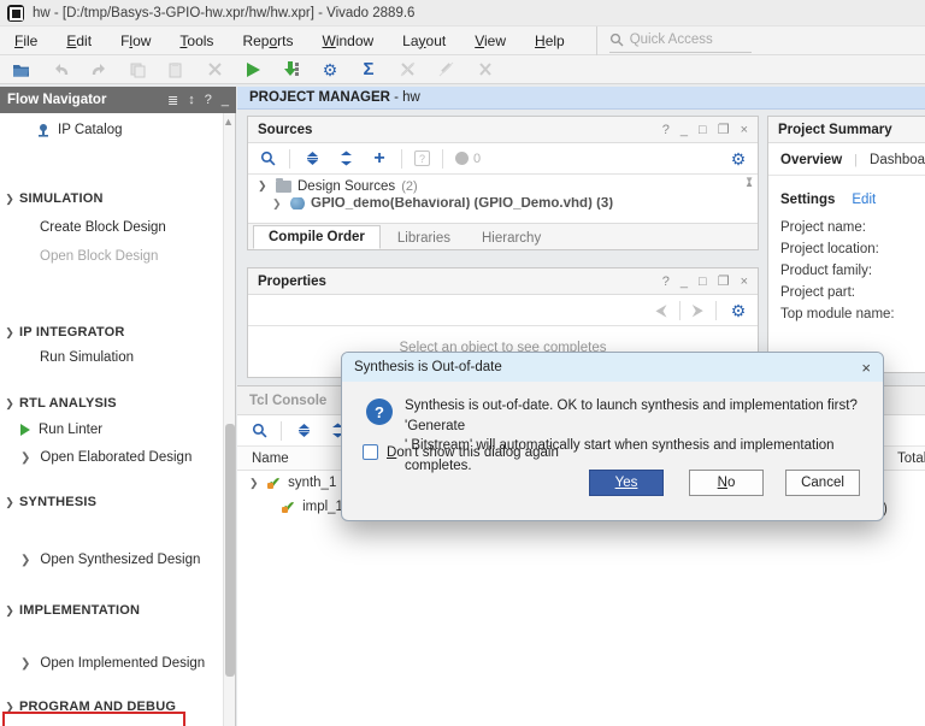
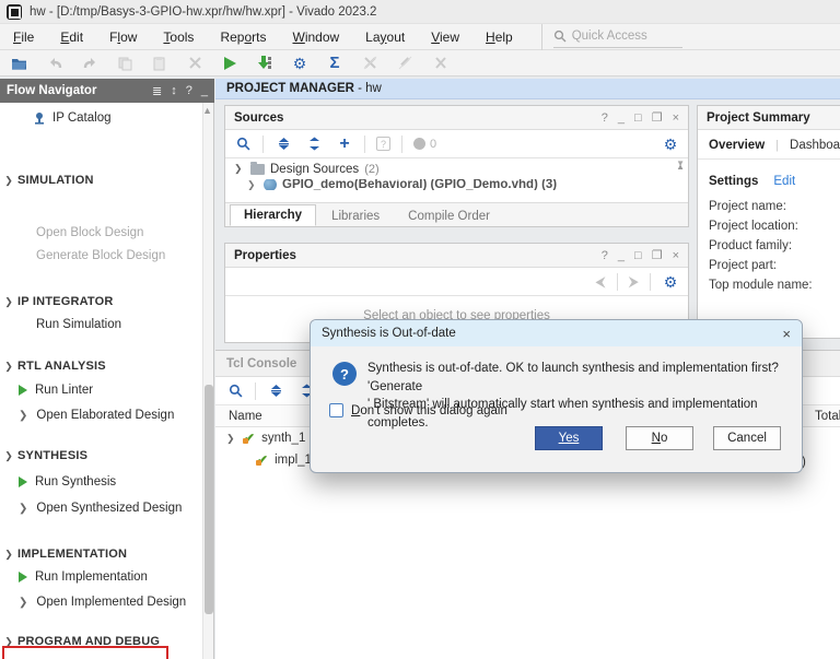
- hw - [D:/tmp/Basys-3-GPIO-hw.xpr/hw/hw.xpr] - Vivado 2889.6
+ hw - [D:/tmp/Basys-3-GPIO-hw.xpr/hw/hw.xpr] - Vivado 2023.2
  File
  Edit
  Flow
  Tools
  Reports
  Window
  Layout
  View
  Help
  Quick Access
  ⚙
  Σ
  Flow Navigator
  ≣
  ↕
  ?
  _
  IP Catalog
  ❯
  SIMULATION
- Create Block Design
  Open Block Design
+ Generate Block Design
  ❯
  IP INTEGRATOR
  Run Simulation
  ❯
  RTL ANALYSIS
  Run Linter
  ❯
  Open Elaborated Design
  ❯
  SYNTHESIS
+ Run Synthesis
  ❯
  Open Synthesized Design
  ❯
  IMPLEMENTATION
+ Run Implementation
  ❯
  Open Implemented Design
  ❯
  PROGRAM AND DEBUG
  ▲
  PROJECT MANAGER
  - hw
  Sources
  ?
  _
  □
  ❐
  ×
  +
  ?
  0
  ⚙
  ❯
  Design Sources
  (2)
  ▲
  ❯
  GPIO_demo(Behavioral) (GPIO_Demo.vhd) (3)
  ▼
- Compile Order
+ Hierarchy
  Libraries
- Hierarchy
+ Compile Order
  Properties
  ?
  _
  □
  ❐
  ×
  ⮜
  ⮞
  ⚙
- Select an object to see completes
+ Select an object to see properties
  Project Summary
  Overview
  |
  Dashboa
  Settings
  Edit
  Project name:
  Project location:
  Product family:
  Project part:
  Top module name:
  Tcl Console
  Name
  Tota
  ❯
  ✔
  synth_1
  ✔
  impl_1
  )
  Synthesis is Out-of-date
  ×
  ?
  Synthesis is out-of-date. OK to launch synthesis and implementation first? 'Generate
  ' Bitstream' will automatically start when synthesis and implementation completes.
  Don't show this dialog again
  Yes
  No
  Cancel
